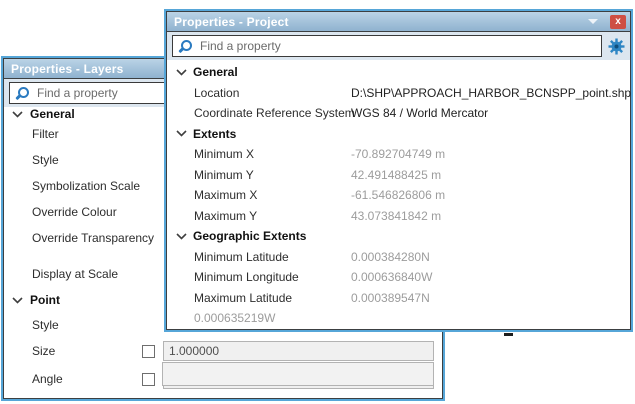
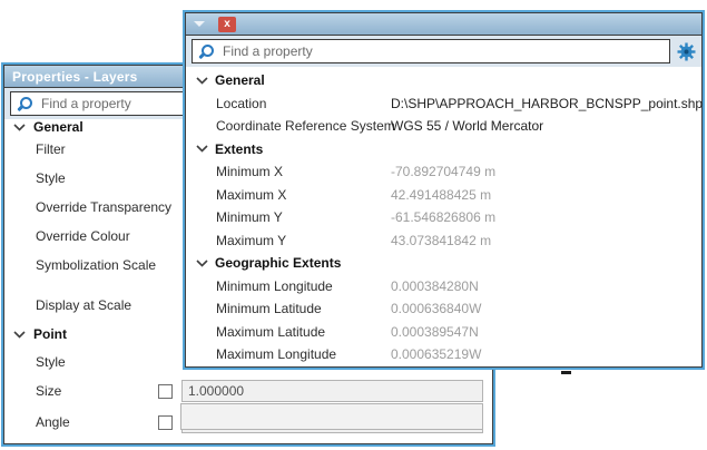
  Properties - Layers
  Find a property
  General
  Filter
  Style
- Symbolization Scale
+ Override Transparency
  Override Colour
- Override Transparency
+ Symbolization Scale
  Display at Scale
  Point
  Style
  Size
  1.000000
  Angle
- Properties - Project
  x
  Find a property
  General
  Location
  D:\SHP\APPROACH_HARBOR_BCNSPP_point.shp
  Coordinate Reference System
- WGS 84 / World Mercator
+ WGS 55 / World Mercator
  Extents
  Minimum X
  -70.892704749 m
- Minimum Y
+ Maximum X
  42.491488425 m
- Maximum X
+ Minimum Y
  -61.546826806 m
  Maximum Y
  43.073841842 m
  Geographic Extents
- Minimum Latitude
+ Minimum Longitude
  0.000384280N
- Minimum Longitude
+ Minimum Latitude
  0.000636840W
  Maximum Latitude
  0.000389547N
+ Maximum Longitude
  0.000635219W
